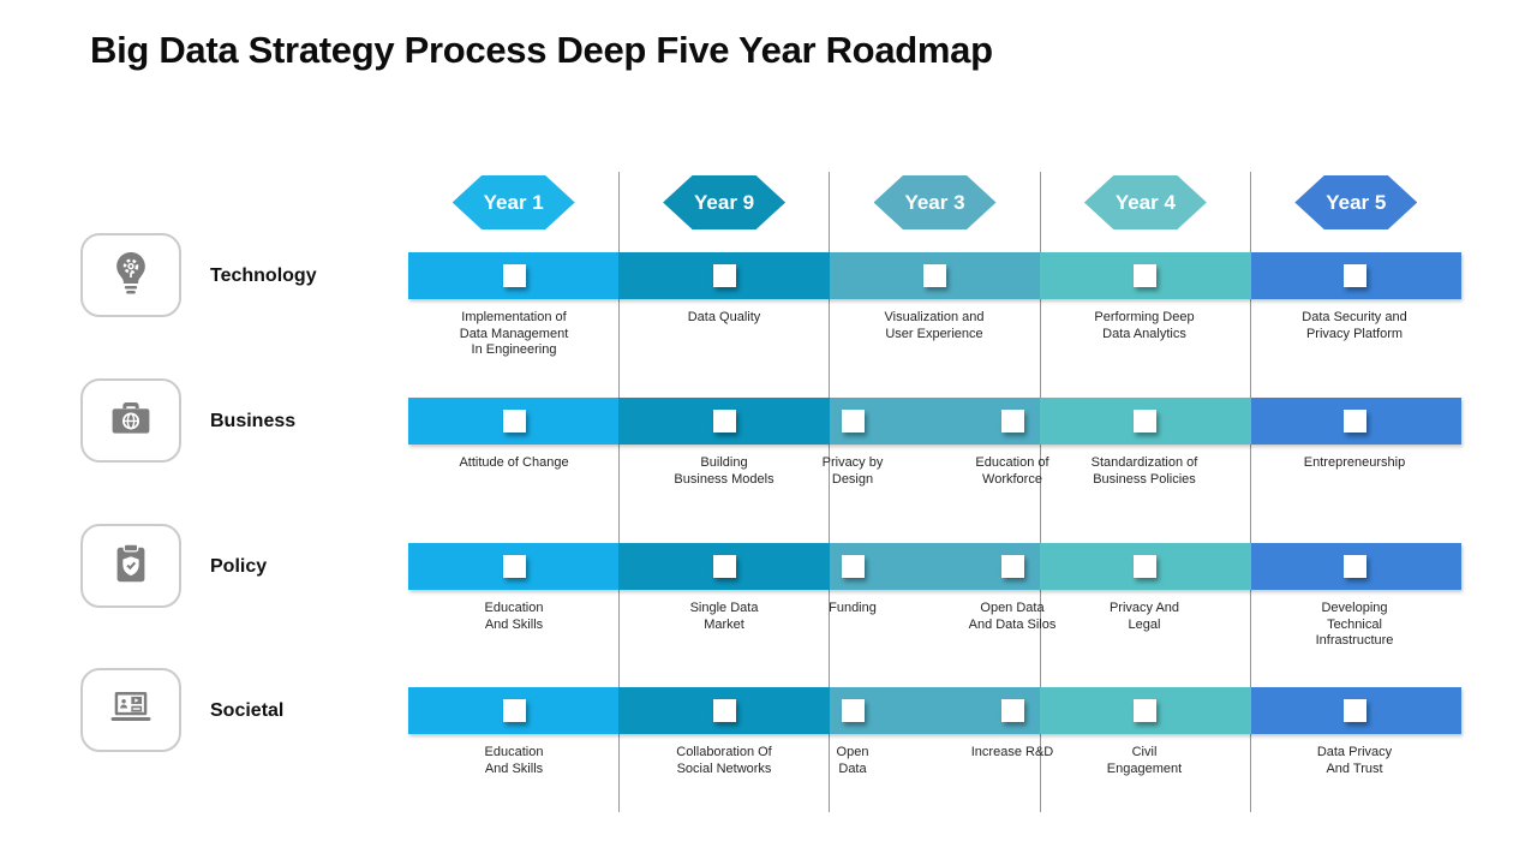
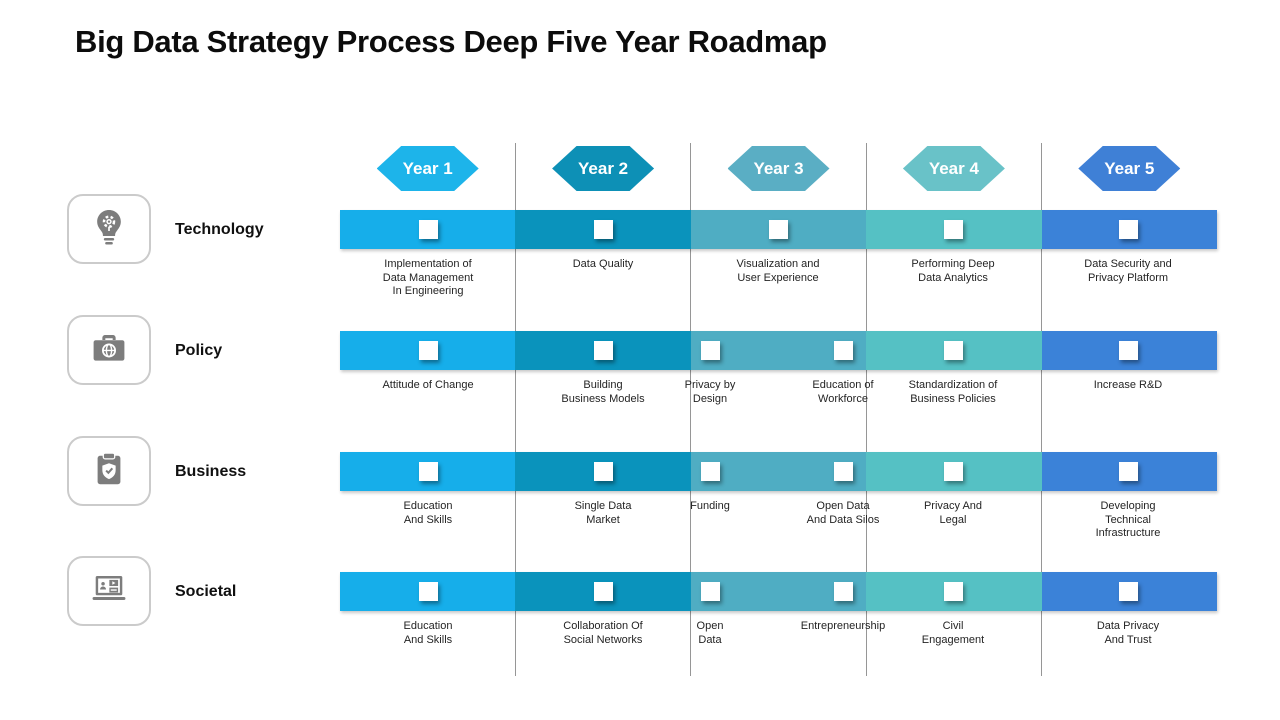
  Big Data Strategy Process Deep Five Year Roadmap
  Year 1
- Year 9
+ Year 2
  Year 3
  Year 4
  Year 5
  Technology
  Implementation of
  Data Management
  In Engineering
  Data Quality
  Visualization and
  User Experience
  Performing Deep
  Data Analytics
  Data Security and
  Privacy Platform
- Business
+ Policy
  Attitude of Change
  Building
  Business Models
  Privacy by
  Design
  Education of
  Workforce
  Standardization of
  Business Policies
- Entrepreneurship
+ Increase R&D
- Policy
+ Business
  Education
  And Skills
  Single Data
  Market
  Funding
  Open Data
  And Data Silos
  Privacy And
  Legal
  Developing
  Technical
  Infrastructure
  Societal
  Education
  And Skills
  Collaboration Of
  Social Networks
  Open
  Data
- Increase R&D
+ Entrepreneurship
  Civil
  Engagement
  Data Privacy
  And Trust
